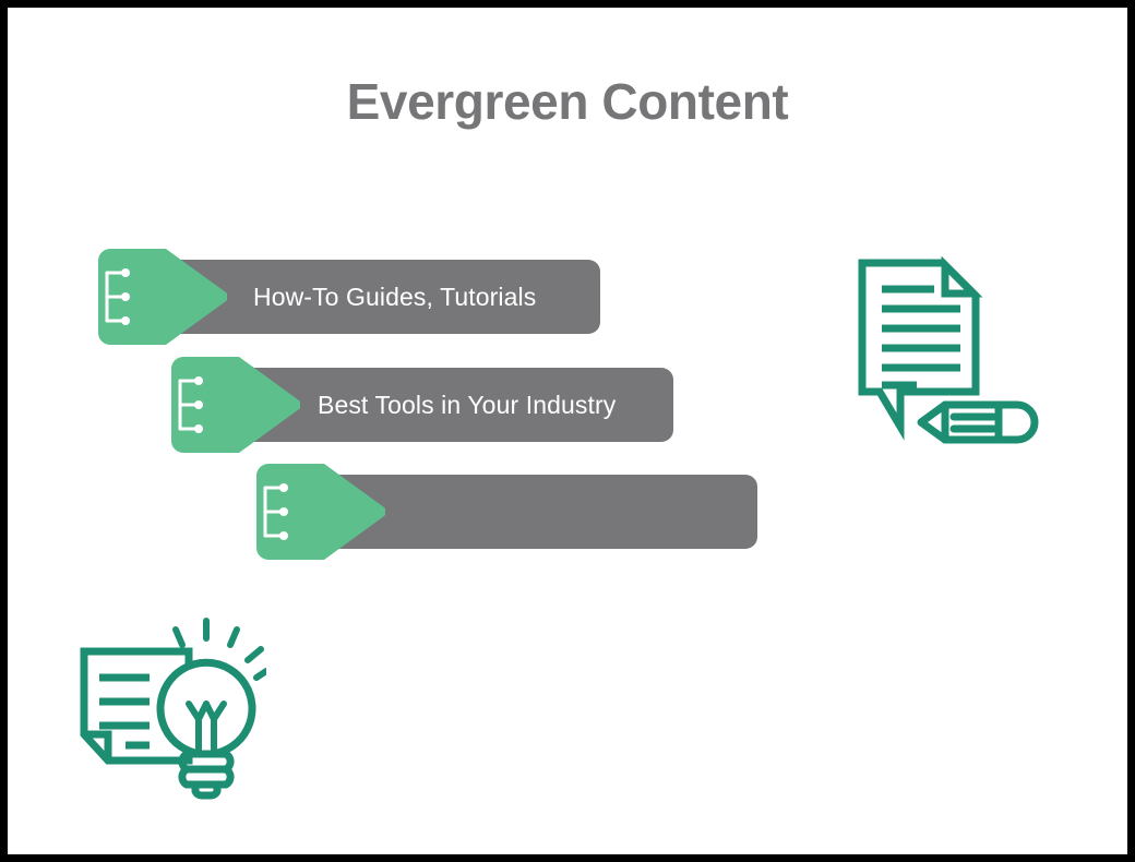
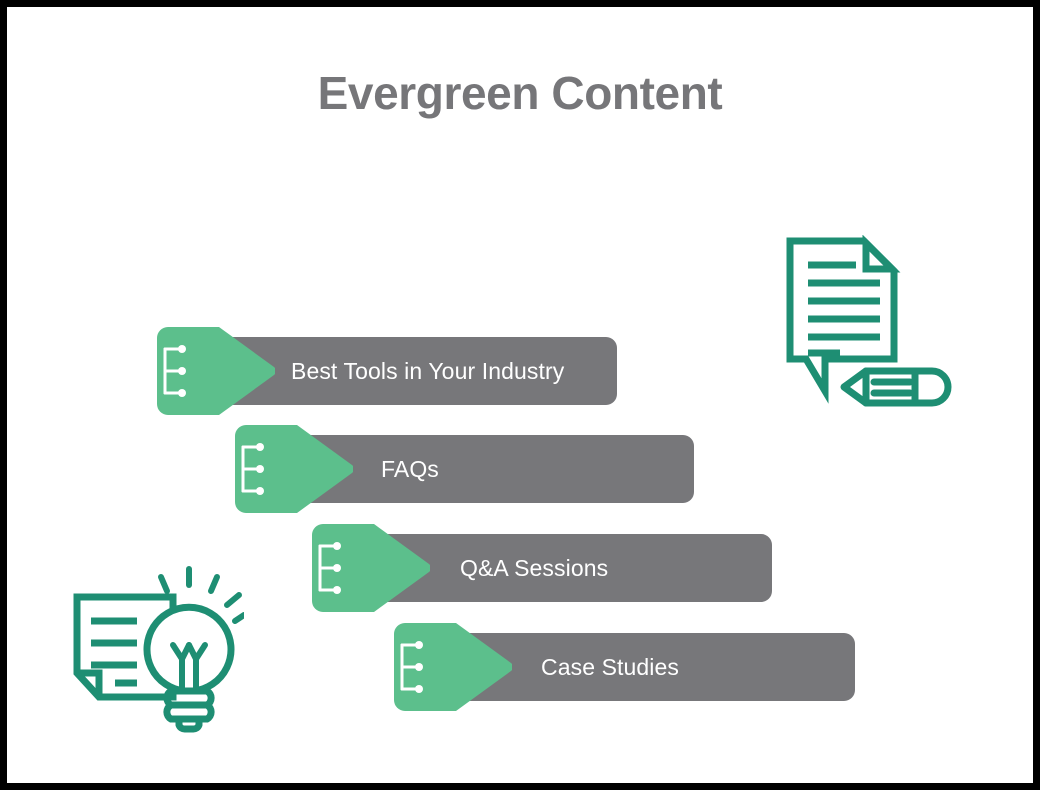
  Evergreen Content
- How-To Guides, Tutorials
  Best Tools in Your Industry
+ FAQs
+ Q&A Sessions
+ Case Studies
